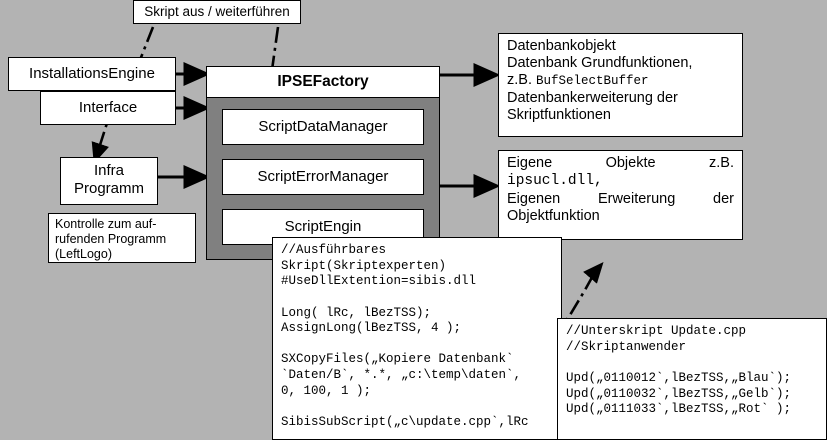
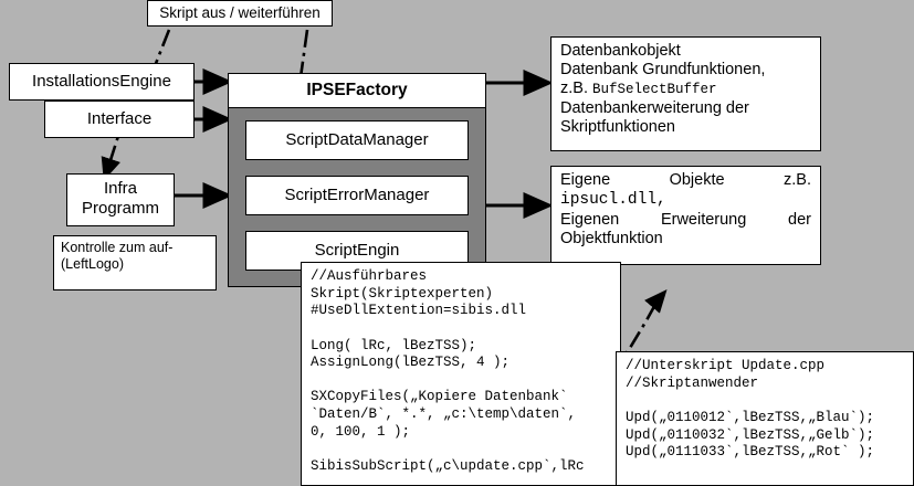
  Skript aus / weiterführen
  InstallationsEngine
  Interface
  Infra
  Programm
  Kontrolle zum auf-
- rufenden Programm
  (LeftLogo)
  IPSEFactory
  ScriptDataManager
  ScriptErrorManager
  ScriptEngin
  Datenbankobjekt
  Datenbank Grundfunktionen,
  z.B. BufSelectBuffer
  Datenbankerweiterung der
  Skriptfunktionen
  Eigene
  Objekte
  z.B.
  ipsucl.dll,
  Eigenen
  Erweiterung
  der
  Objektfunktion
  //Ausführbares
  Skript(Skriptexperten)
  #UseDllExtention=sibis.dll
  Long( lRc, lBezTSS);
  AssignLong(lBezTSS, 4 );
  SXCopyFiles(„Kopiere Datenbank`
  `Daten/B`, *.*, „c:\temp\daten`,
  0, 100, 1 );
  SibisSubScript(„c\update.cpp`,lRc
  //Unterskript Update.cpp
  //Skriptanwender
  Upd(„0110012`,lBezTSS,„Blau`);
  Upd(„0110032`,lBezTSS,„Gelb`);
  Upd(„0111033`,lBezTSS,„Rot` );
